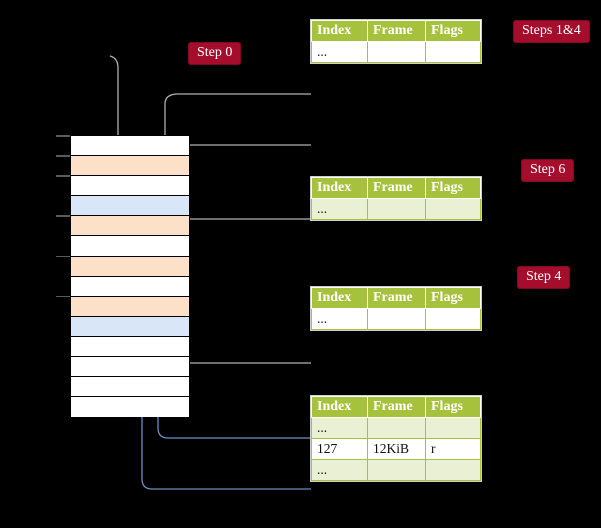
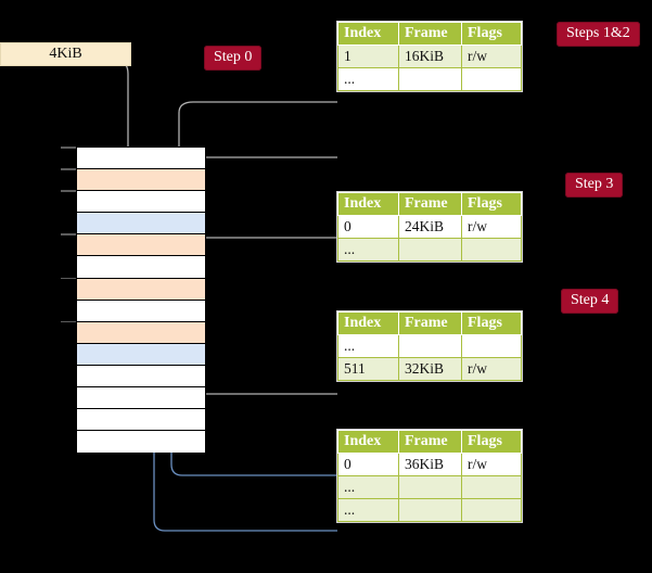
+ 4KiB
  Index	Frame	Flags
+ 1	16KiB	r/w
  ...
  Index	Frame	Flags
+ 0	24KiB	r/w
  ...
  Index	Frame	Flags
  ...
+ 511	32KiB	r/w
  Index	Frame	Flags
+ 0	36KiB	r/w
  ...
- 127	12KiB	r
  ...
- Steps 1&4
+ Steps 1&2
  Step 0
- Step 6
+ Step 3
  Step 4
